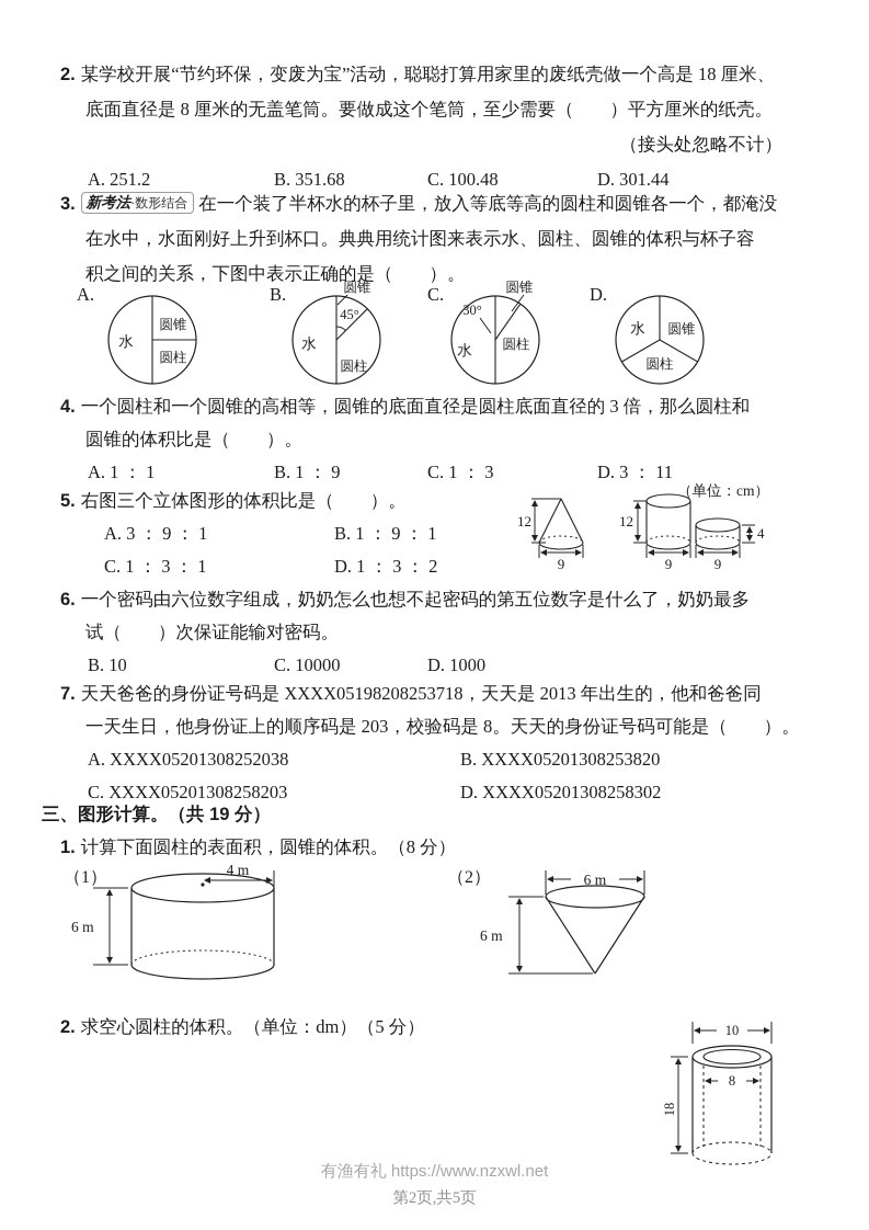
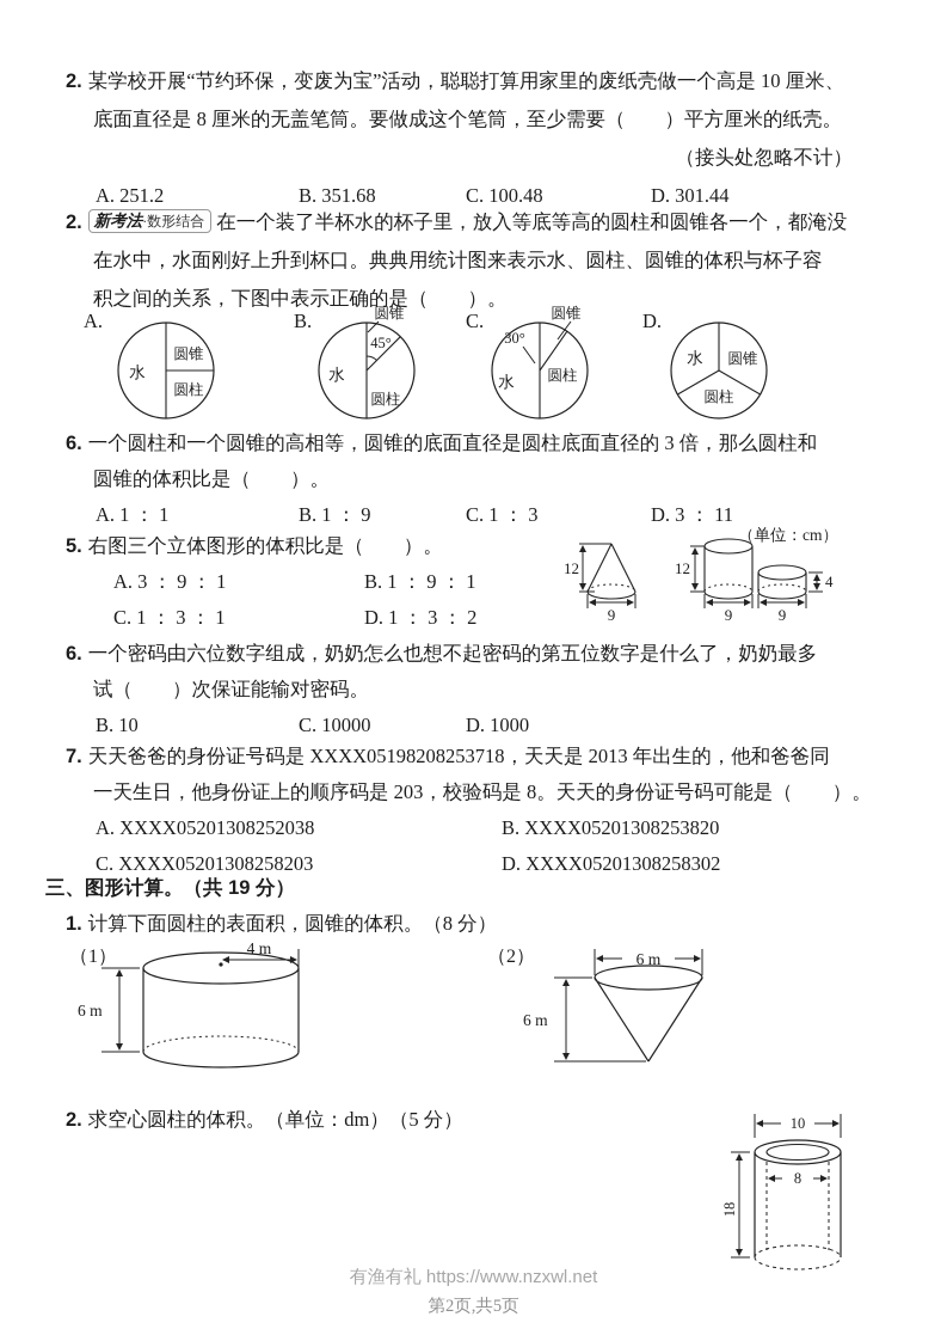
- 2. 某学校开展“节约环保，变废为宝”活动，聪聪打算用家里的废纸壳做一个高是 18 厘米、
+ 2. 某学校开展“节约环保，变废为宝”活动，聪聪打算用家里的废纸壳做一个高是 10 厘米、
  底面直径是 8 厘米的无盖笔筒。要做成这个笔筒，至少需要（ ）平方厘米的纸壳。
  （接头处忽略不计）
  A. 251.2
  B. 351.68
  C. 100.48
  D. 301.44
- 3. 新考法·数形结合 在一个装了半杯水的杯子里，放入等底等高的圆柱和圆锥各一个，都淹没
+ 2. 新考法·数形结合 在一个装了半杯水的杯子里，放入等底等高的圆柱和圆锥各一个，都淹没
  在水中，水面刚好上升到杯口。典典用统计图来表示水、圆柱、圆锥的体积与杯子容
  积之间的关系，下图中表示正确的是（ ）。
  A.
  B.
  C.
  D.
  水
  圆锥
  圆柱
  圆锥
  45°
  水
  圆柱
  圆锥
  30°
  水
  圆柱
  水
  圆锥
  圆柱
- 4. 一个圆柱和一个圆锥的高相等，圆锥的底面直径是圆柱底面直径的 3 倍，那么圆柱和
+ 6. 一个圆柱和一个圆锥的高相等，圆锥的底面直径是圆柱底面直径的 3 倍，那么圆柱和
  圆锥的体积比是（ ）。
  A. 1 ： 1
  B. 1 ： 9
  C. 1 ： 3
  D. 3 ： 11
  5. 右图三个立体图形的体积比是（ ）。
  A. 3 ： 9 ： 1
  B. 1 ： 9 ： 1
  C. 1 ： 3 ： 1
  D. 1 ： 3 ： 2
  （单位：cm）
  12
  9
  12
  9
  4
  9
  6. 一个密码由六位数字组成，奶奶怎么也想不起密码的第五位数字是什么了，奶奶最多
  试（ ）次保证能输对密码。
  B. 10
  C. 10000
  D. 1000
  7. 天天爸爸的身份证号码是 XXXX05198208253718，天天是 2013 年出生的，他和爸爸同
  一天生日，他身份证上的顺序码是 203，校验码是 8。天天的身份证号码可能是（ ）。
  A. XXXX05201308252038
  B. XXXX05201308253820
  C. XXXX05201308258203
  D. XXXX05201308258302
  三、图形计算。（共 19 分）
  1. 计算下面圆柱的表面积，圆锥的体积。（8 分）
  （1）
  （2）
  4 m
  6 m
  6 m
  6 m
  2. 求空心圆柱的体积。（单位：dm）（5 分）
  10
  8
  有渔有礼 https://www.nzxwl.net
  第2页,共5页
